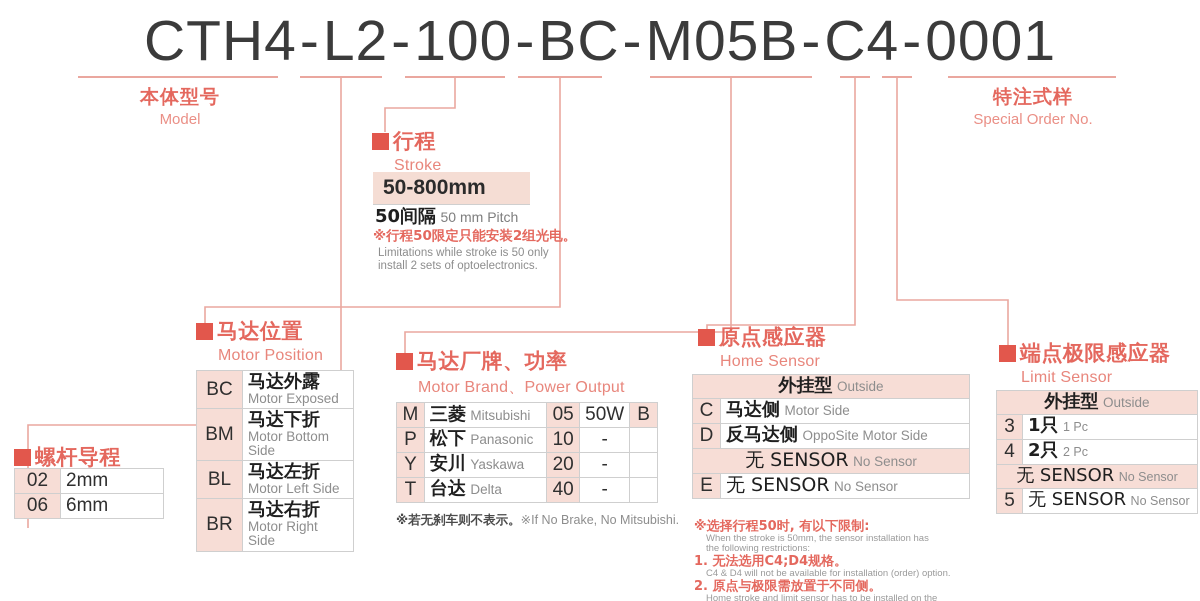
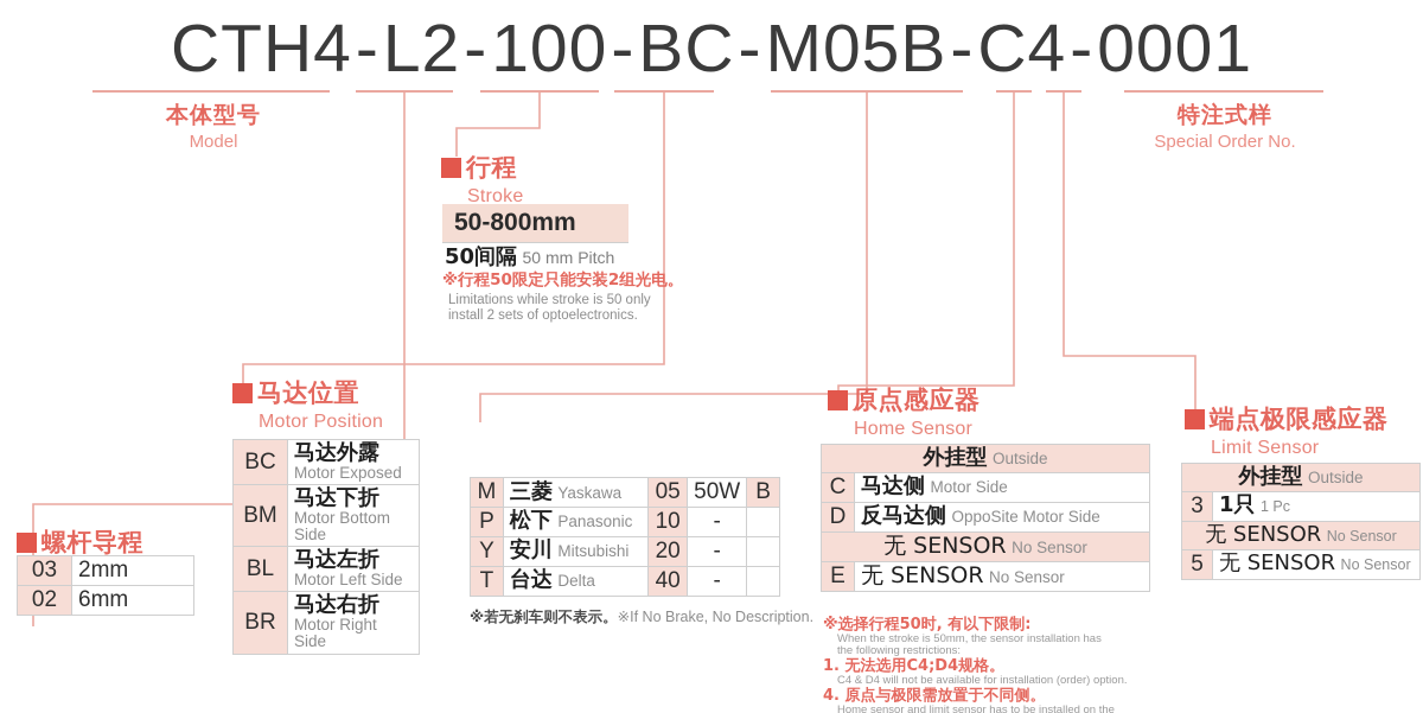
  CTH4-L2-100-BC-M05B-C4-0001
  本体型号
  Model
  特注式样
  Special Order No.
  行程
  Stroke
  50-800mm
  50间隔 50 mm Pitch
  ※行程50限定只能安装2组光电。
  Limitations while stroke is 50 only
  install 2 sets of optoelectronics.
  螺杆导程
- 02	2mm
+ 03	2mm
- 06	6mm
+ 02	6mm
  马达位置
  Motor Position
  BC	马达外露 Motor Exposed
  BM	马达下折 Motor Bottom Side
  BL	马达左折 Motor Left Side
  BR	马达右折 Motor Right Side
- 马达厂牌、功率
- Motor Brand、Power Output
- M	三菱 Mitsubishi	05	50W	B
+ M	三菱 Yaskawa	05	50W	B
  P	松下 Panasonic	10	-
- Y	安川 Yaskawa	20	-
+ Y	安川 Mitsubishi	20	-
  T	台达 Delta	40	-
- ※若无刹车则不表示。※If No Brake, No Mitsubishi.
+ ※若无刹车则不表示。※If No Brake, No Description.
  原点感应器
  Home Sensor
  外挂型 Outside
  C	马达侧 Motor Side
  D	反马达侧 OppoSite Motor Side
  无 SENSOR No Sensor
  E	无 SENSOR No Sensor
  ※选择行程50时, 有以下限制:
  When the stroke is 50mm, the sensor installation has
  the following restrictions:
  1. 无法选用C4;D4规格。
  C4 & D4 will not be available for installation (order) option.
- 2. 原点与极限需放置于不同侧。
+ 4. 原点与极限需放置于不同侧。
- Home stroke and limit sensor has to be installed on the
+ Home sensor and limit sensor has to be installed on the
  端点极限感应器
  Limit Sensor
  外挂型 Outside
  3	1只 1 Pc
- 4	2只 2 Pc
  无 SENSOR No Sensor
  5	无 SENSOR No Sensor
